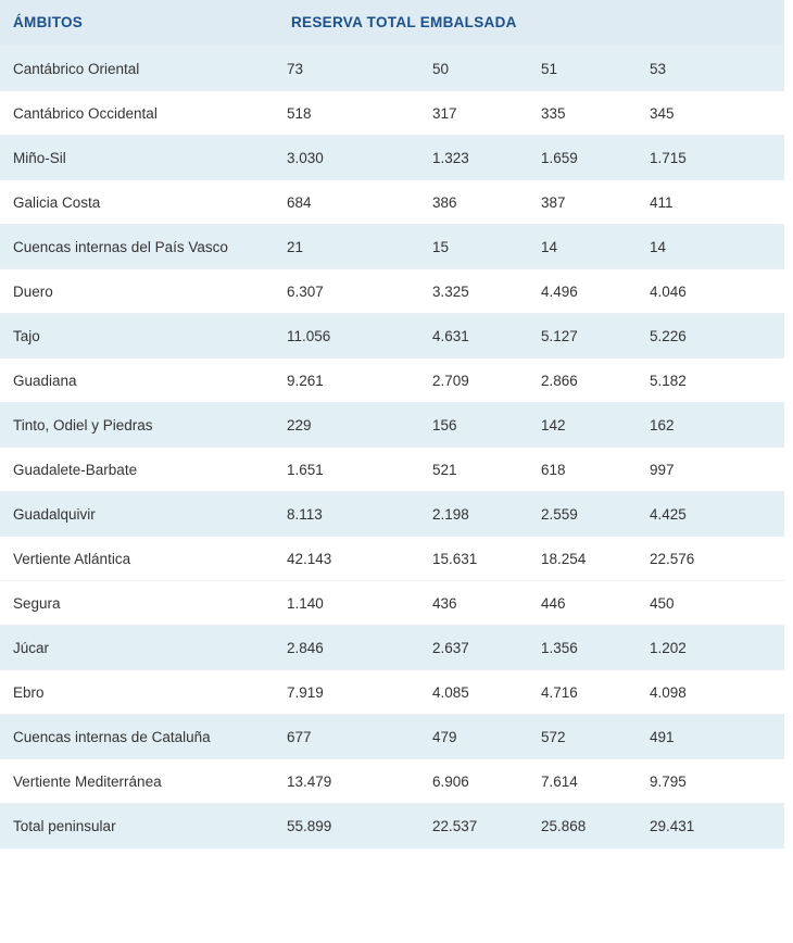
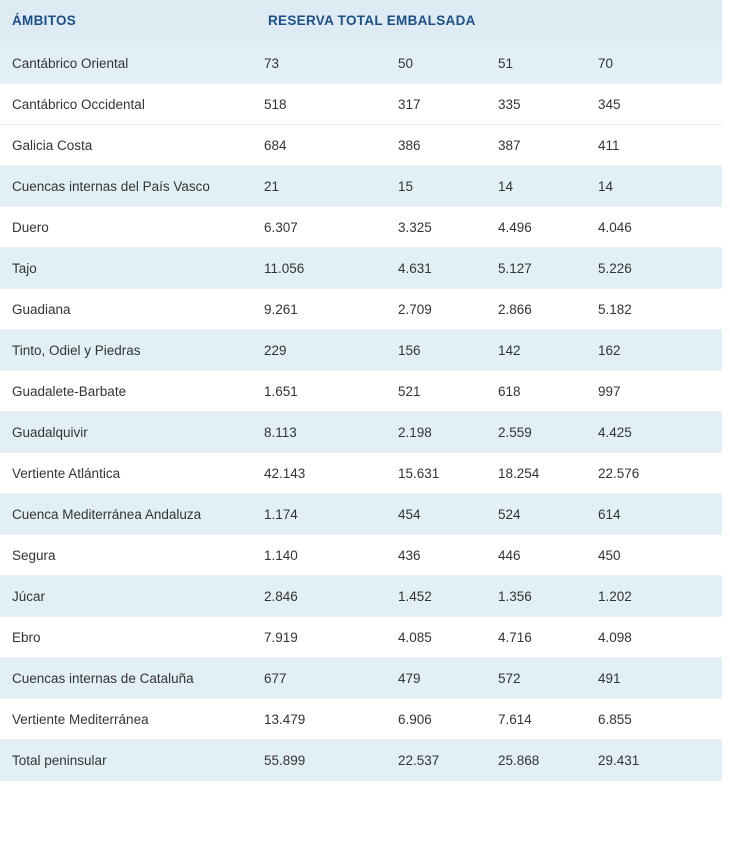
  ÁMBITOS	RESERVA TOTAL EMBALSADA
- Cantábrico Oriental	73	50	51	53
+ Cantábrico Oriental	73	50	51	70
  Cantábrico Occidental	518	317	335	345
- Miño-Sil	3.030	1.323	1.659	1.715
  Galicia Costa	684	386	387	411
  Cuencas internas del País Vasco	21	15	14	14
  Duero	6.307	3.325	4.496	4.046
  Tajo	11.056	4.631	5.127	5.226
  Guadiana	9.261	2.709	2.866	5.182
  Tinto, Odiel y Piedras	229	156	142	162
  Guadalete-Barbate	1.651	521	618	997
  Guadalquivir	8.113	2.198	2.559	4.425
  Vertiente Atlántica	42.143	15.631	18.254	22.576
+ Cuenca Mediterránea Andaluza	1.174	454	524	614
  Segura	1.140	436	446	450
- Júcar	2.846	2.637	1.356	1.202
+ Júcar	2.846	1.452	1.356	1.202
  Ebro	7.919	4.085	4.716	4.098
  Cuencas internas de Cataluña	677	479	572	491
- Vertiente Mediterránea	13.479	6.906	7.614	9.795
+ Vertiente Mediterránea	13.479	6.906	7.614	6.855
  Total peninsular	55.899	22.537	25.868	29.431
